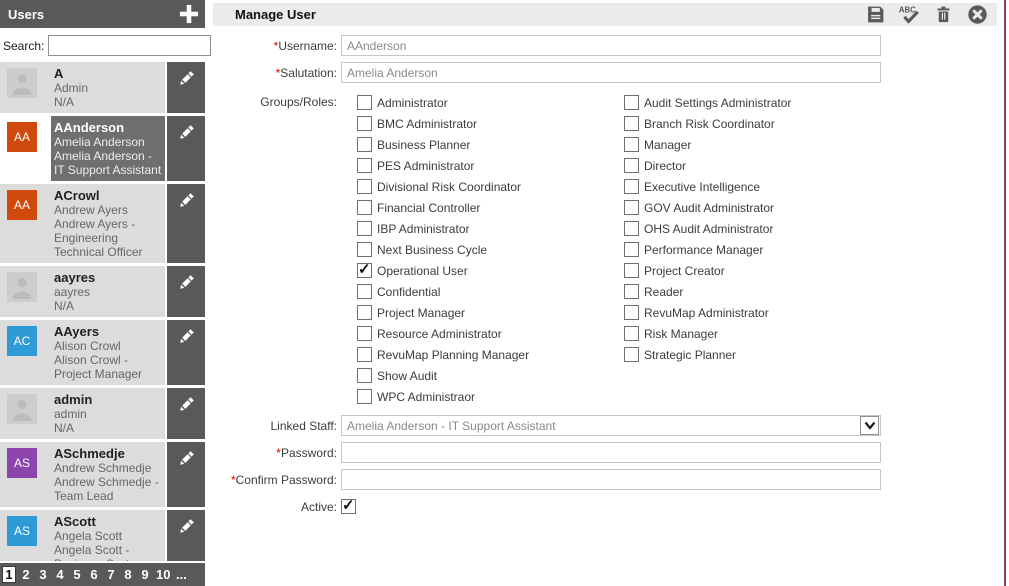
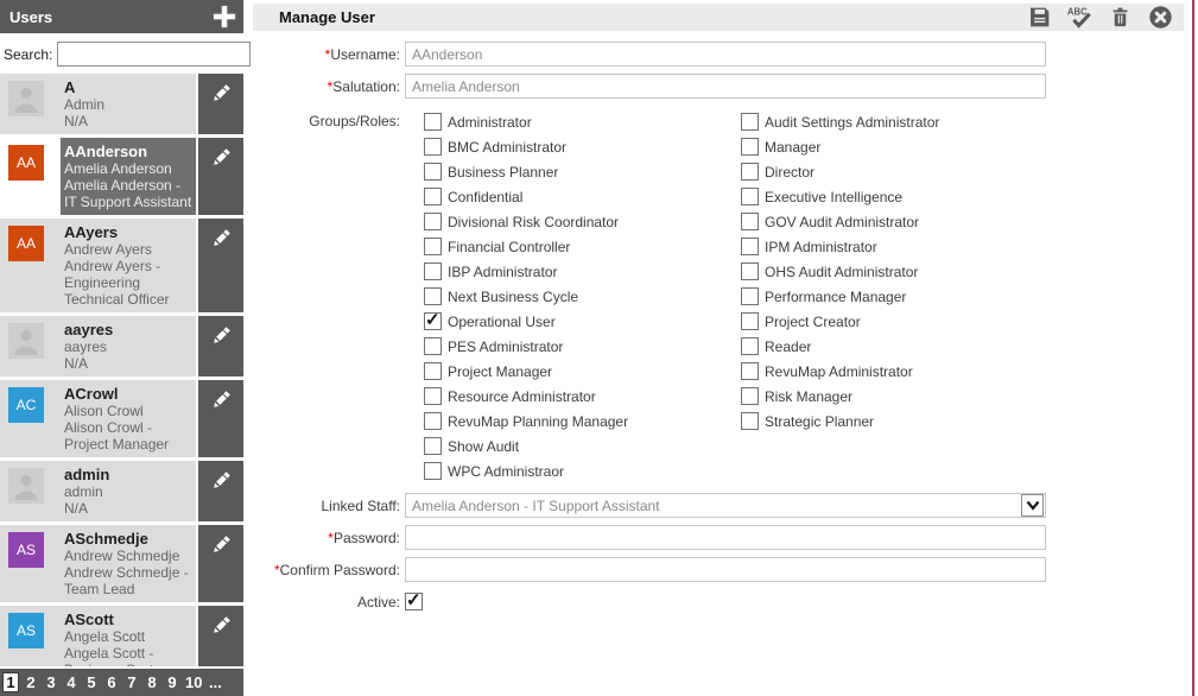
  Users
  Search:
  A
  Admin
  N/A
  AA
  AAnderson
  Amelia Anderson
  Amelia Anderson - IT Support Assistant
  AA
- ACrowl
+ AAyers
  Andrew Ayers
  Andrew Ayers - Engineering Technical Officer
  aayres
  aayres
  N/A
  AC
- AAyers
+ ACrowl
  Alison Crowl
  Alison Crowl - Project Manager
  admin
  admin
  N/A
  AS
  ASchmedje
  Andrew Schmedje
  Andrew Schmedje - Team Lead
  AS
  AScott
  Angela Scott
  1
  2
  3
  4
  5
  6
  7
  8
  9
  10
  ...
  Manage User
  ABC
  *Username:
  AAnderson
  *Salutation:
  Amelia Anderson
  Groups/Roles:
  Administrator
  BMC Administrator
  Business Planner
- PES Administrator
+ Confidential
  Divisional Risk Coordinator
  Financial Controller
  IBP Administrator
  Next Business Cycle
  Operational User
- Confidential
+ PES Administrator
  Project Manager
  Resource Administrator
  RevuMap Planning Manager
  Show Audit
  WPC Administraor
  Audit Settings Administrator
- Branch Risk Coordinator
  Manager
  Director
  Executive Intelligence
  GOV Audit Administrator
+ IPM Administrator
  OHS Audit Administrator
  Performance Manager
  Project Creator
  Reader
  RevuMap Administrator
  Risk Manager
  Strategic Planner
  Linked Staff:
  Amelia Anderson - IT Support Assistant
  *Password:
  *Confirm Password:
  Active:
